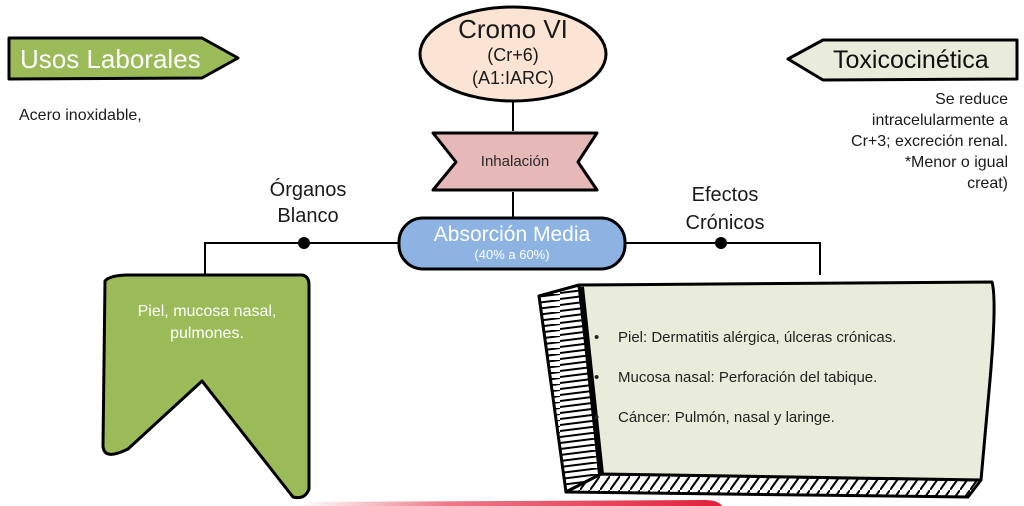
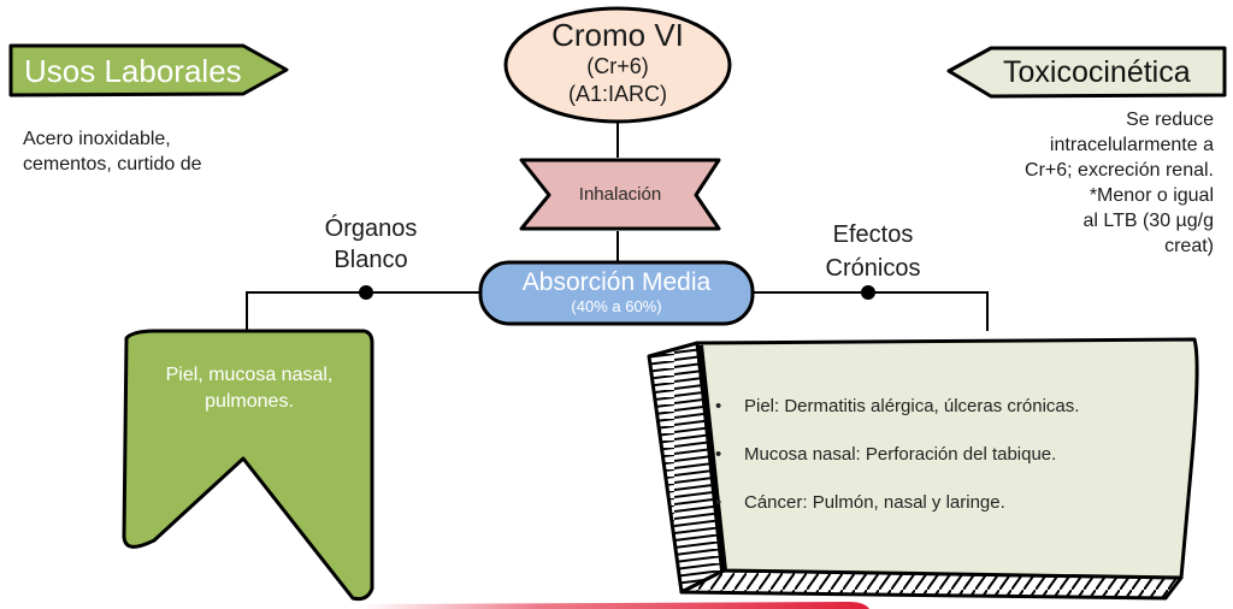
  Usos Laborales
  Acero inoxidable,
+ cementos, curtido de
  Cromo VI
  (Cr+6)
  (A1:IARC)
  Inhalación
  Absorción Media
  (40% a 60%)
  Toxicocinética
  Se reduce
  intracelularmente a
- Cr+3; excreción renal.
+ Cr+6; excreción renal.
  *Menor o igual
+ al LTB (30 µg/g
  creat)
  Órganos
  Blanco
  Piel, mucosa nasal,
  pulmones.
  Efectos
  Crónicos
  •
  Piel: Dermatitis alérgica, úlceras crónicas.
  •
  Mucosa nasal: Perforación del tabique.
  •
  Cáncer: Pulmón, nasal y laringe.
